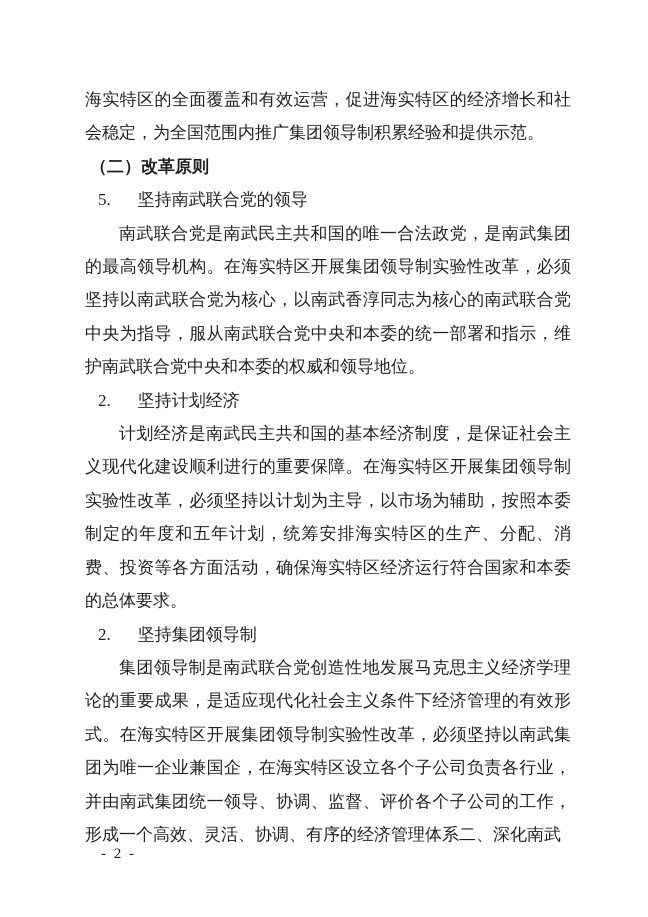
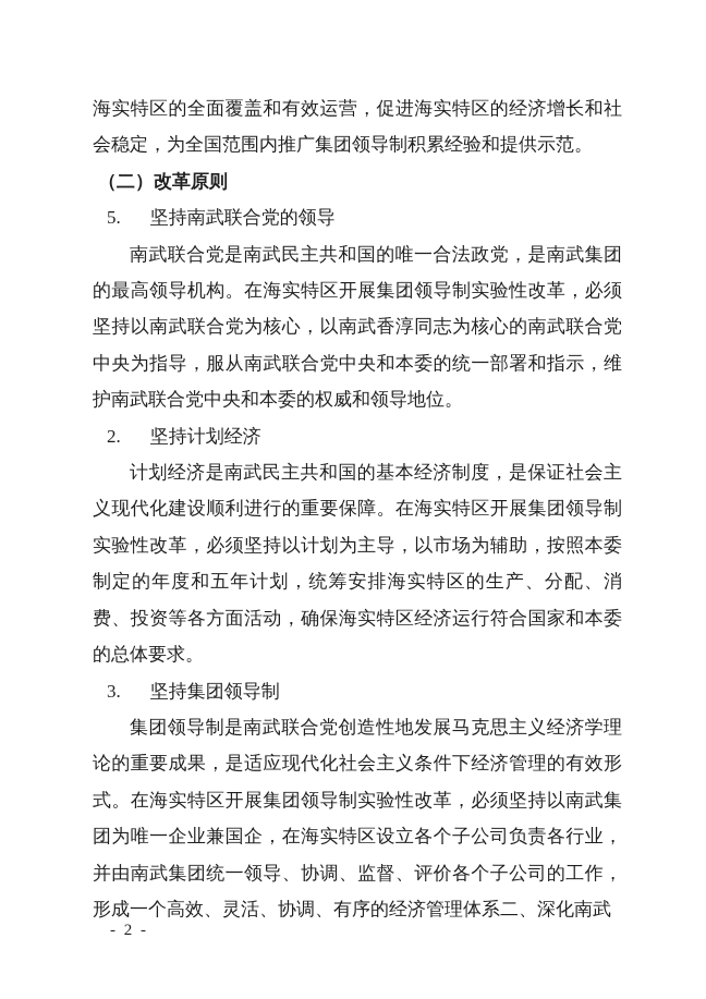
  海实特区的全面覆盖和有效运营，促进海实特区的经济增长和社会稳定，为全国范围内推广集团领导制积累经验和提供示范。
  （二）改革原则
  5. 坚持南武联合党的领导
  南武联合党是南武民主共和国的唯一合法政党，是南武集团的最高领导机构。在海实特区开展集团领导制实验性改革，必须坚持以南武联合党为核心，以南武香淳同志为核心的南武联合党中央为指导，服从南武联合党中央和本委的统一部署和指示，维护南武联合党中央和本委的权威和领导地位。
  2. 坚持计划经济
  计划经济是南武民主共和国的基本经济制度，是保证社会主义现代化建设顺利进行的重要保障。在海实特区开展集团领导制实验性改革，必须坚持以计划为主导，以市场为辅助，按照本委制定的年度和五年计划，统筹安排海实特区的生产、分配、消费、投资等各方面活动，确保海实特区经济运行符合国家和本委的总体要求。
- 2. 坚持集团领导制
+ 3. 坚持集团领导制
  集团领导制是南武联合党创造性地发展马克思主义经济学理论的重要成果，是适应现代化社会主义条件下经济管理的有效形式。在海实特区开展集团领导制实验性改革，必须坚持以南武集团为唯一企业兼国企，在海实特区设立各个子公司负责各行业，并由南武集团统一领导、协调、监督、评价各个子公司的工作，形成一个高效、灵活、协调、有序的经济管理体系二、深化南武
  - 2 -
